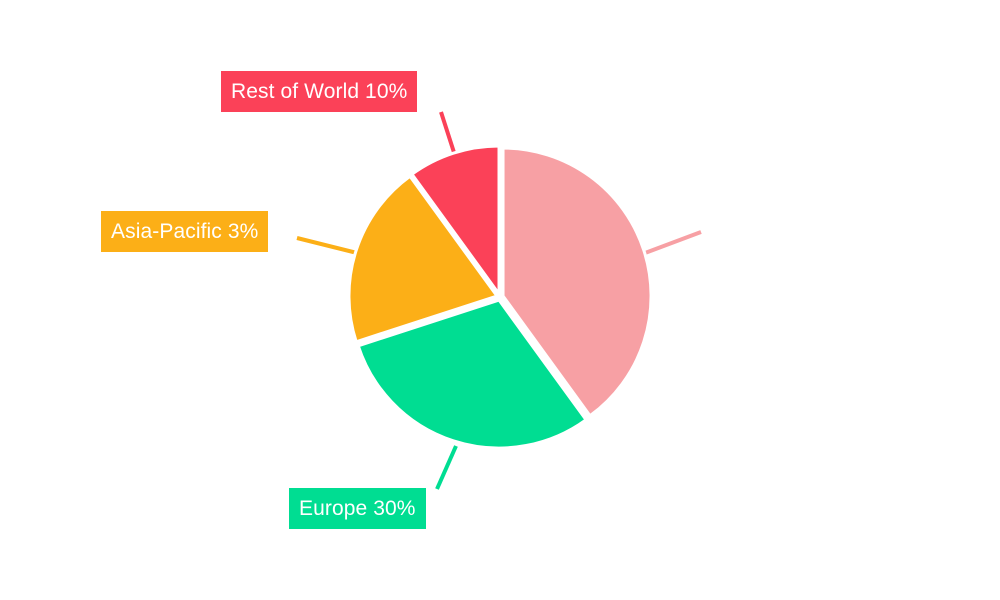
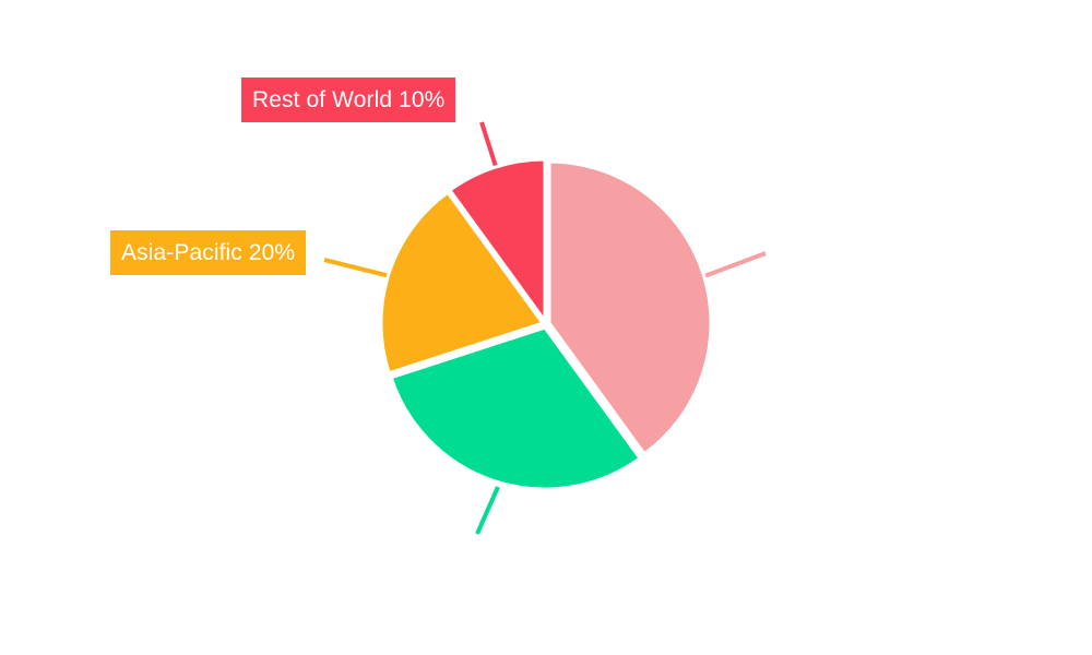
- Europe 30%
- Asia-Pacific 3%
+ Asia-Pacific 20%
  Rest of World 10%
